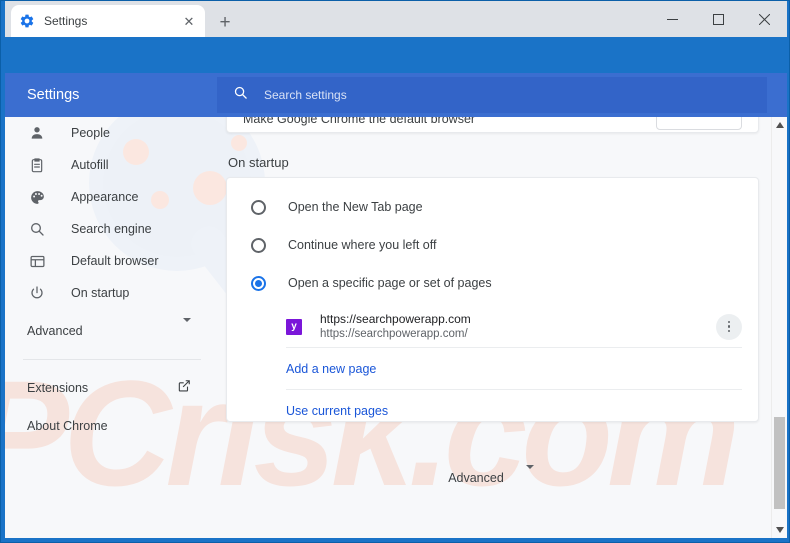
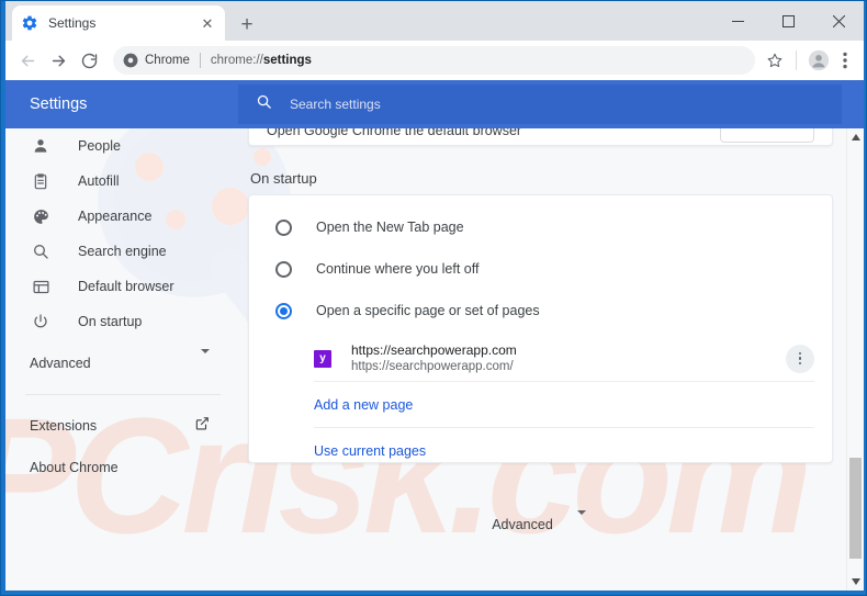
  Settings
  ✕
  +
+ Chrome
+ chrome://settings
  Settings
  Search settings
  PCrisk.com
  People
  Autofill
  Appearance
  Search engine
  Default browser
  On startup
  Advanced
  Extensions
  About Chrome
- Make Google Chrome the default browser
+ Open Google Chrome the default browser
  On startup
  Open the New Tab page
  Continue where you left off
  Open a specific page or set of pages
  y
  https://searchpowerapp.com
  https://searchpowerapp.com/
  Add a new page
  Use current pages
  Advanced
